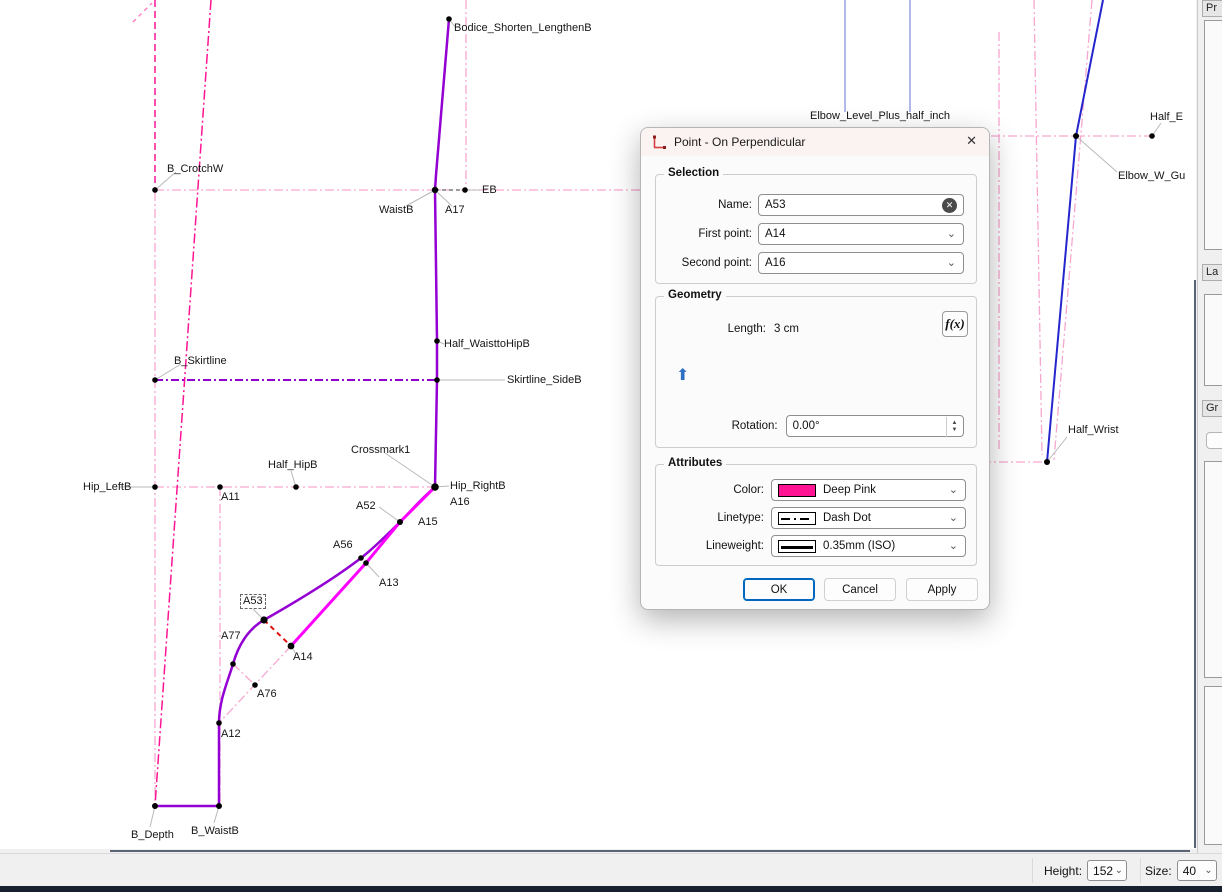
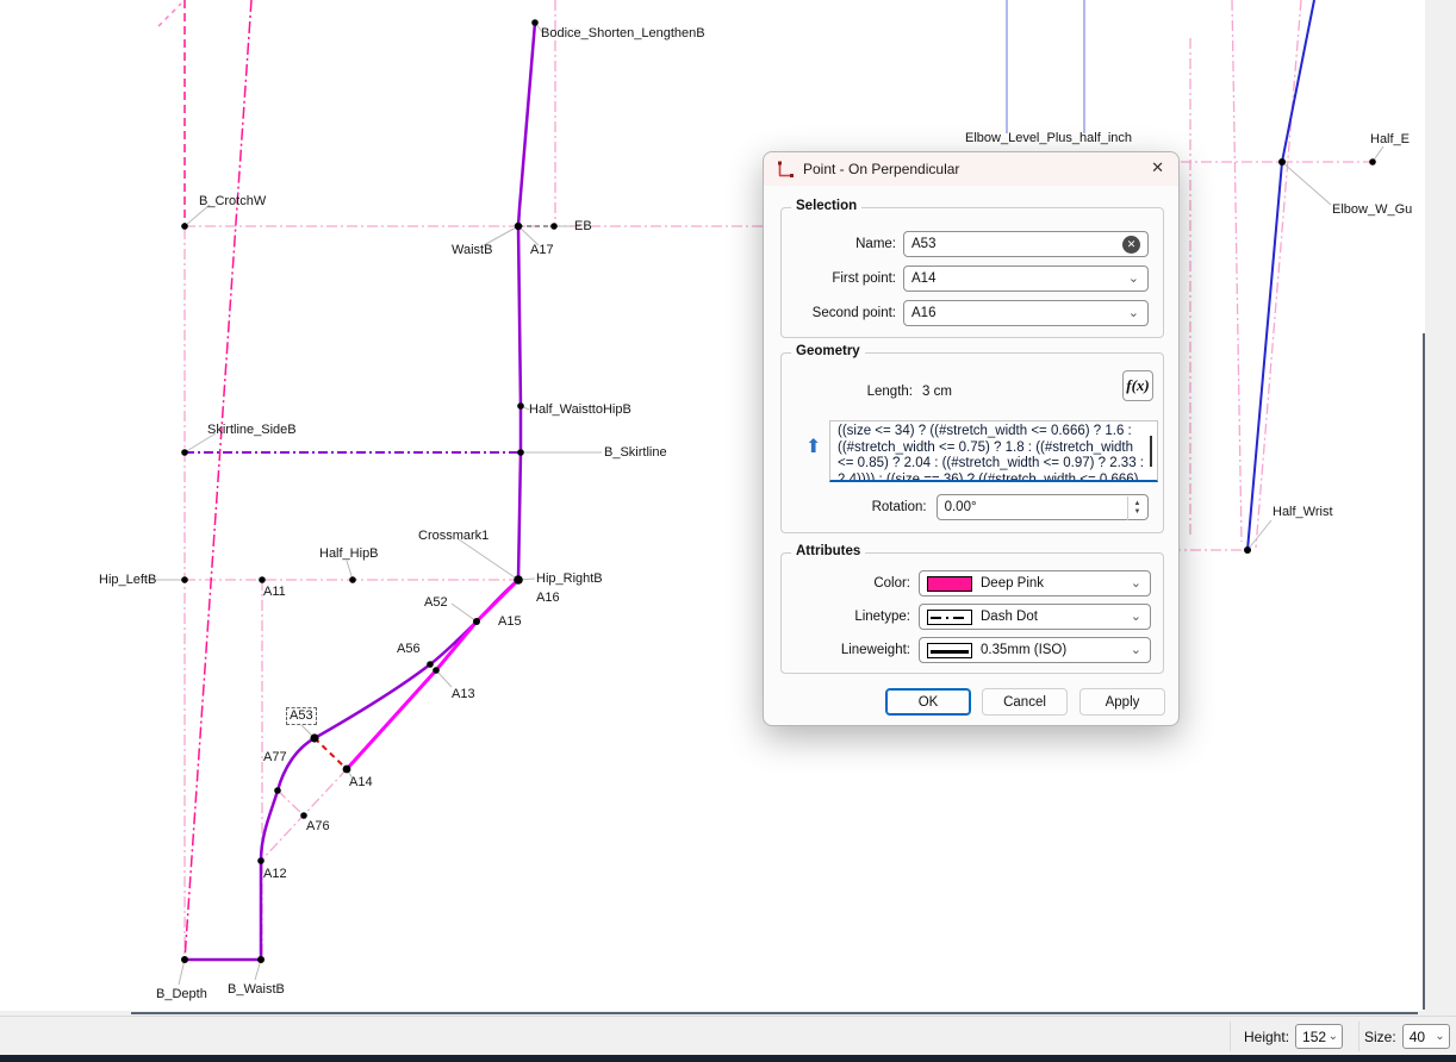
  Bodice_Shorten_LengthenB
  B_CrotchW
  WaistB
  A17
  EB
- B_Skirtline
+ Skirtline_SideB
  Half_WaisttoHipB
- Skirtline_SideB
+ B_Skirtline
  Crossmark1
  Half_HipB
  Hip_LeftB
  A11
  Hip_RightB
  A16
  A52
  A15
  A56
  A13
  A53
  A77
  A14
  A76
  A12
  B_Depth
  B_WaistB
  Elbow_Level_Plus_half_inch
  Half_E
  Elbow_W_Gu
  Half_Wrist
- Pr
- La
- Gr
  Height:
  152
  ⌄
  Size:
  40
  ⌄
  Point - On Perpendicular
  ✕
  Selection
  Name:
  A53
  ✕
  First point:
  A14
  ⌄
  Second point:
  A16
  ⌄
  Geometry
  Length:
  3 cm
  f(x)
  ⬆
+ ((size <= 34) ? ((#stretch_width <= 0.666) ? 1.6 : ((#stretch_width <= 0.75) ? 1.8 : ((#stretch_width <= 0.85) ? 2.04 : ((#stretch_width <= 0.97) ? 2.33 : 2.4)))) : ((size == 36) ? ((#stretch_width <= 0.666)
  Rotation:
  0.00°
  Attributes
  Color:
  Deep Pink
  ⌄
  Linetype:
  Dash Dot
  ⌄
  Lineweight:
  0.35mm (ISO)
  ⌄
  OK
  Cancel
  Apply
